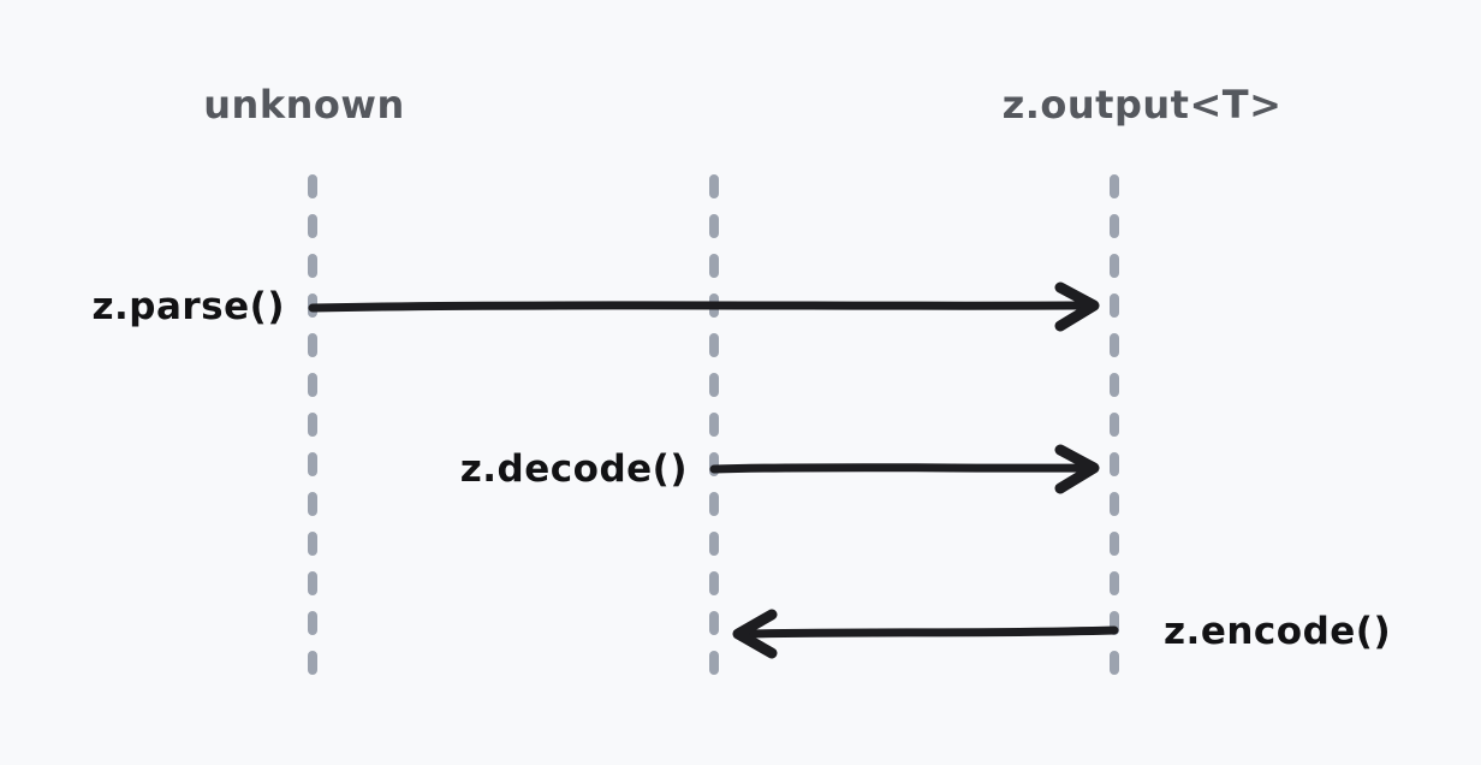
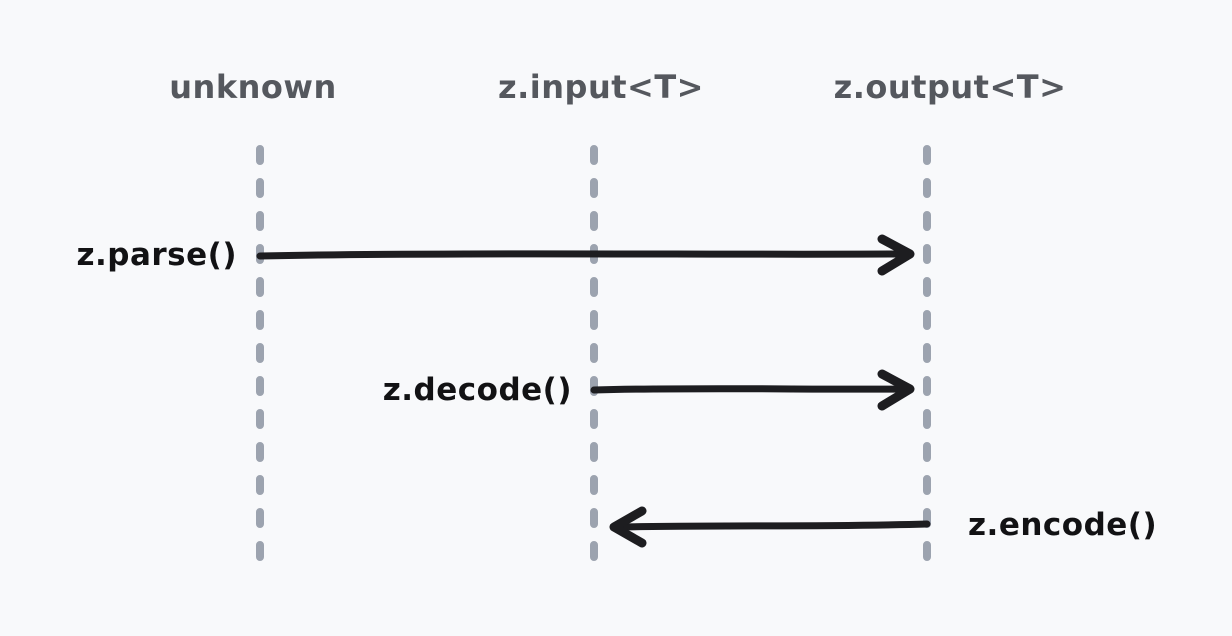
  unknown
+ z.input<T>
  z.output<T>
  z.parse()
  z.decode()
  z.encode()
